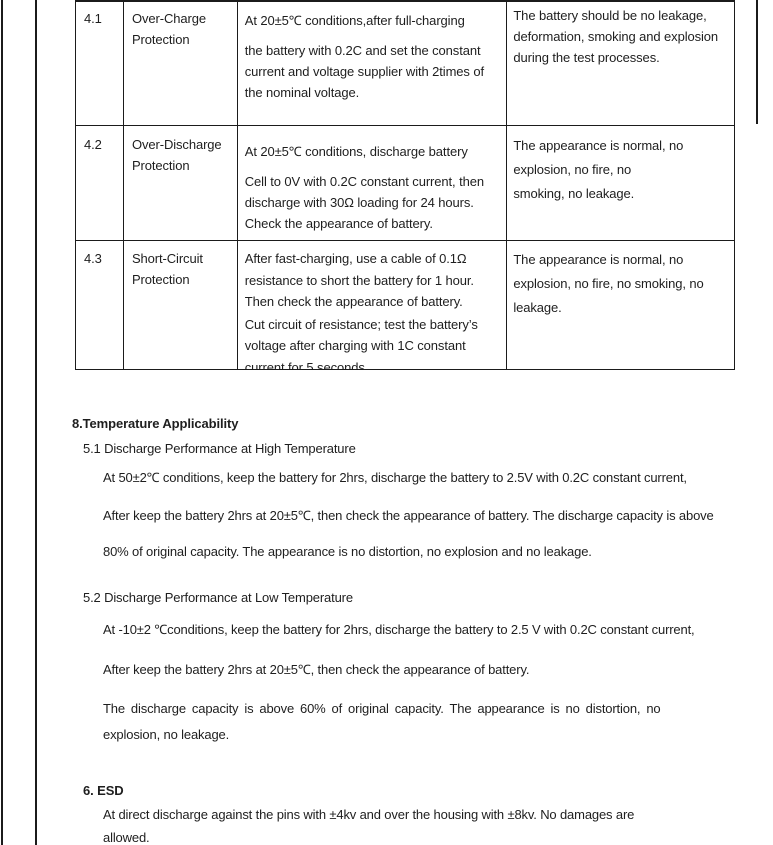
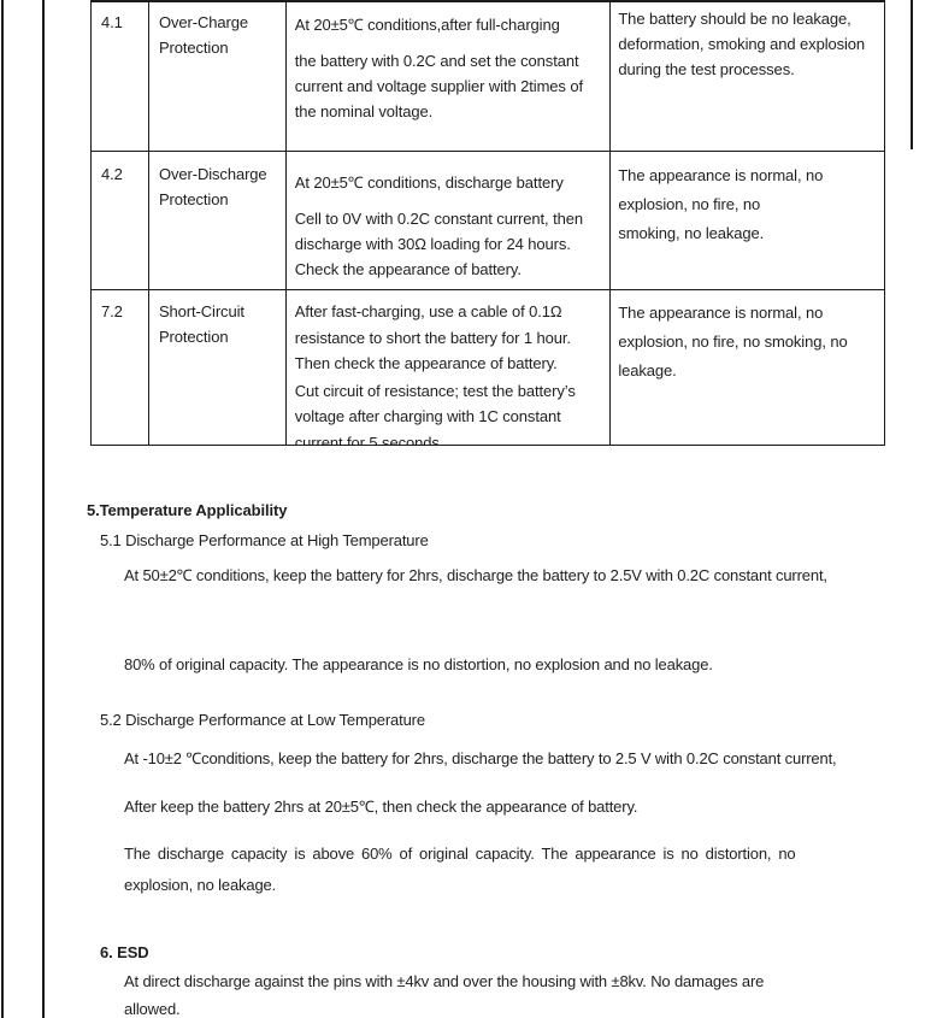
  4.1
  Over-Charge
  Protection
  At 20±5℃ conditions,after full-charging
  the battery with 0.2C and set the constant
  current and voltage supplier with 2times of
  the nominal voltage.
  The battery should be no leakage,
  deformation, smoking and explosion
  during the test processes.
  4.2
  Over-Discharge
  Protection
  At 20±5℃ conditions, discharge battery
  Cell to 0V with 0.2C constant current, then
  discharge with 30Ω loading for 24 hours.
  Check the appearance of battery.
  The appearance is normal, no
  explosion, no fire, no
  smoking, no leakage.
- 4.3
+ 7.2
  Short-Circuit
  Protection
  After fast-charging, use a cable of 0.1Ω
  resistance to short the battery for 1 hour.
  Then check the appearance of battery.
  Cut circuit of resistance; test the battery’s
  voltage after charging with 1C constant
  current for 5 seconds.
  The appearance is normal, no
  explosion, no fire, no smoking, no
  leakage.
- 8.Temperature Applicability
+ 5.Temperature Applicability
  5.1 Discharge Performance at High Temperature
  At 50±2℃ conditions, keep the battery for 2hrs, discharge the battery to 2.5V with 0.2C constant current,
- After keep the battery 2hrs at 20±5℃, then check the appearance of battery. The discharge capacity is above
  80% of original capacity. The appearance is no distortion, no explosion and no leakage.
  5.2 Discharge Performance at Low Temperature
  At -10±2 ℃conditions, keep the battery for 2hrs, discharge the battery to 2.5 V with 0.2C constant current,
  After keep the battery 2hrs at 20±5℃, then check the appearance of battery.
  The discharge capacity is above 60% of original capacity. The appearance is no distortion, no
  explosion, no leakage.
  6. ESD
  At direct discharge against the pins with ±4kv and over the housing with ±8kv. No damages are
  allowed.
